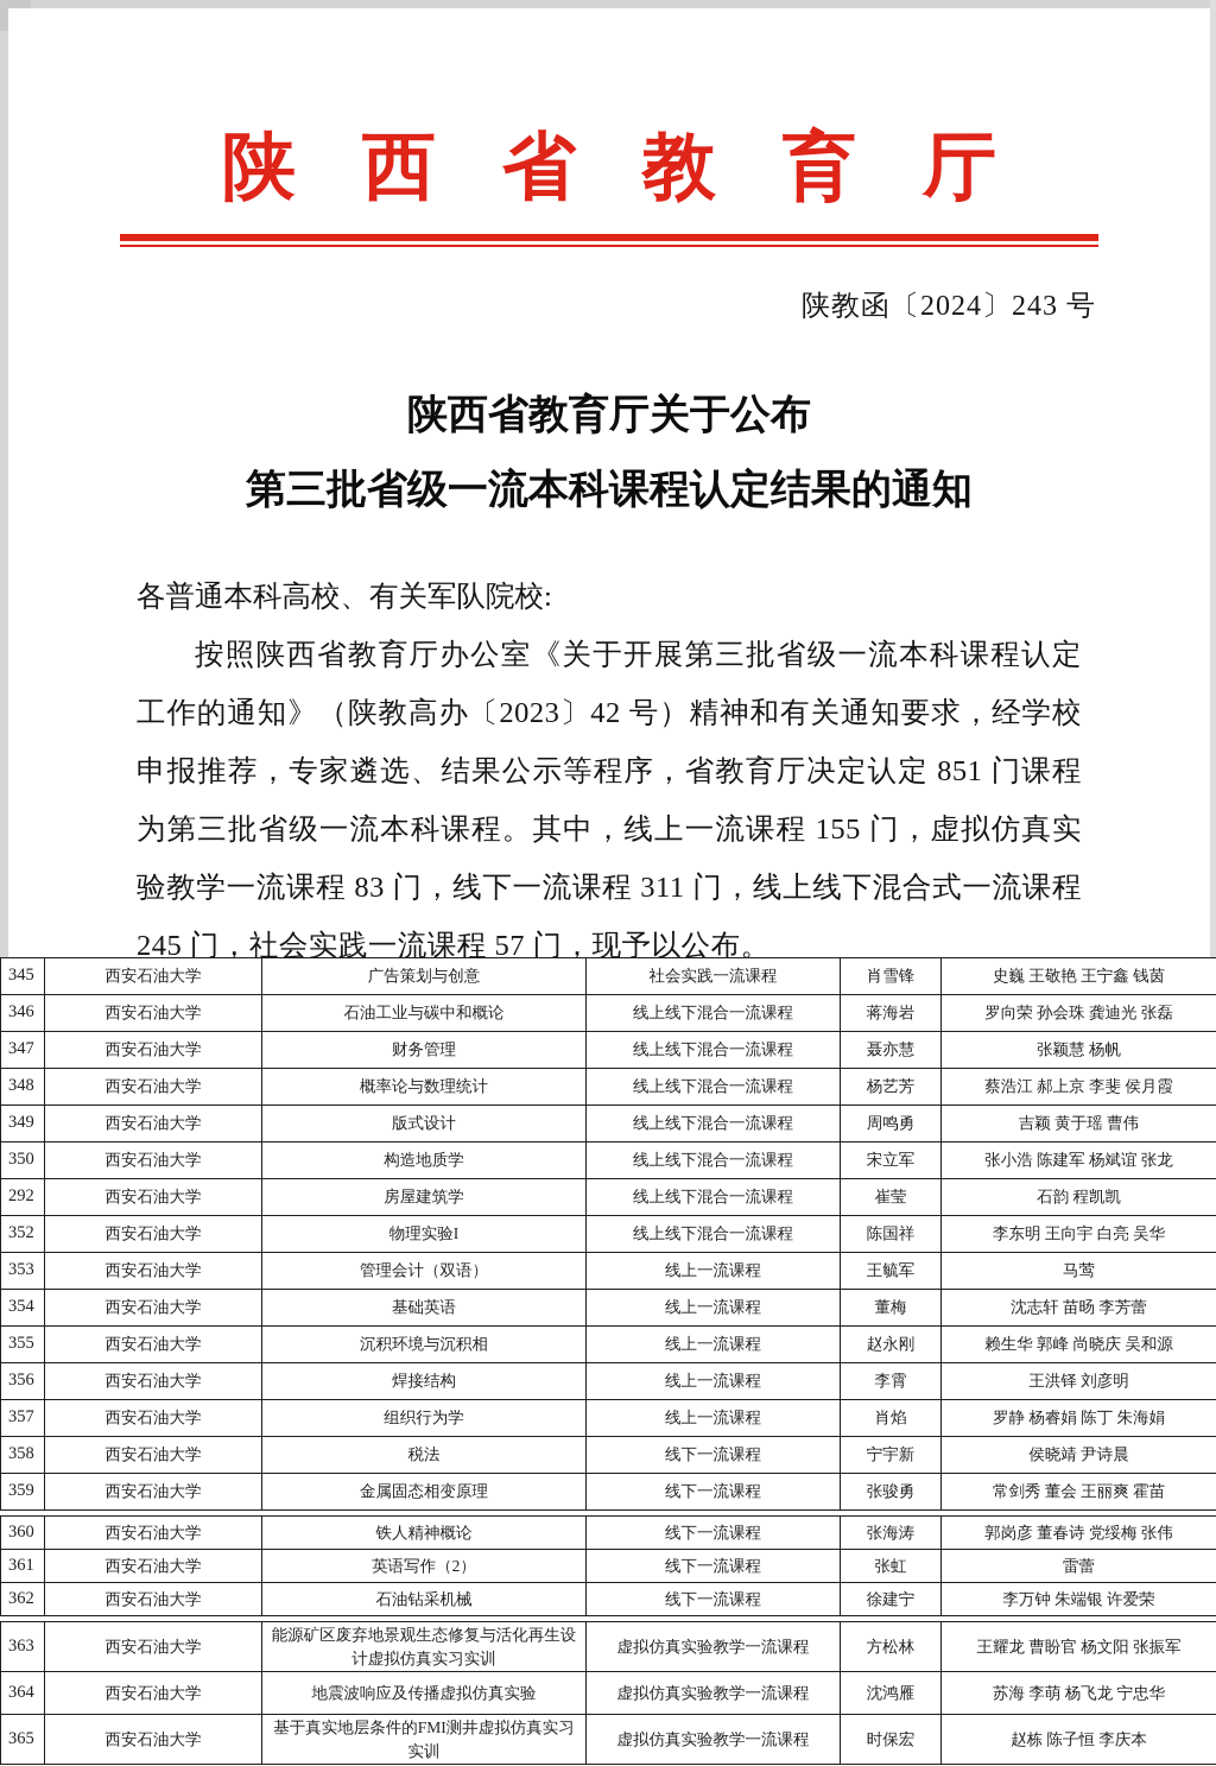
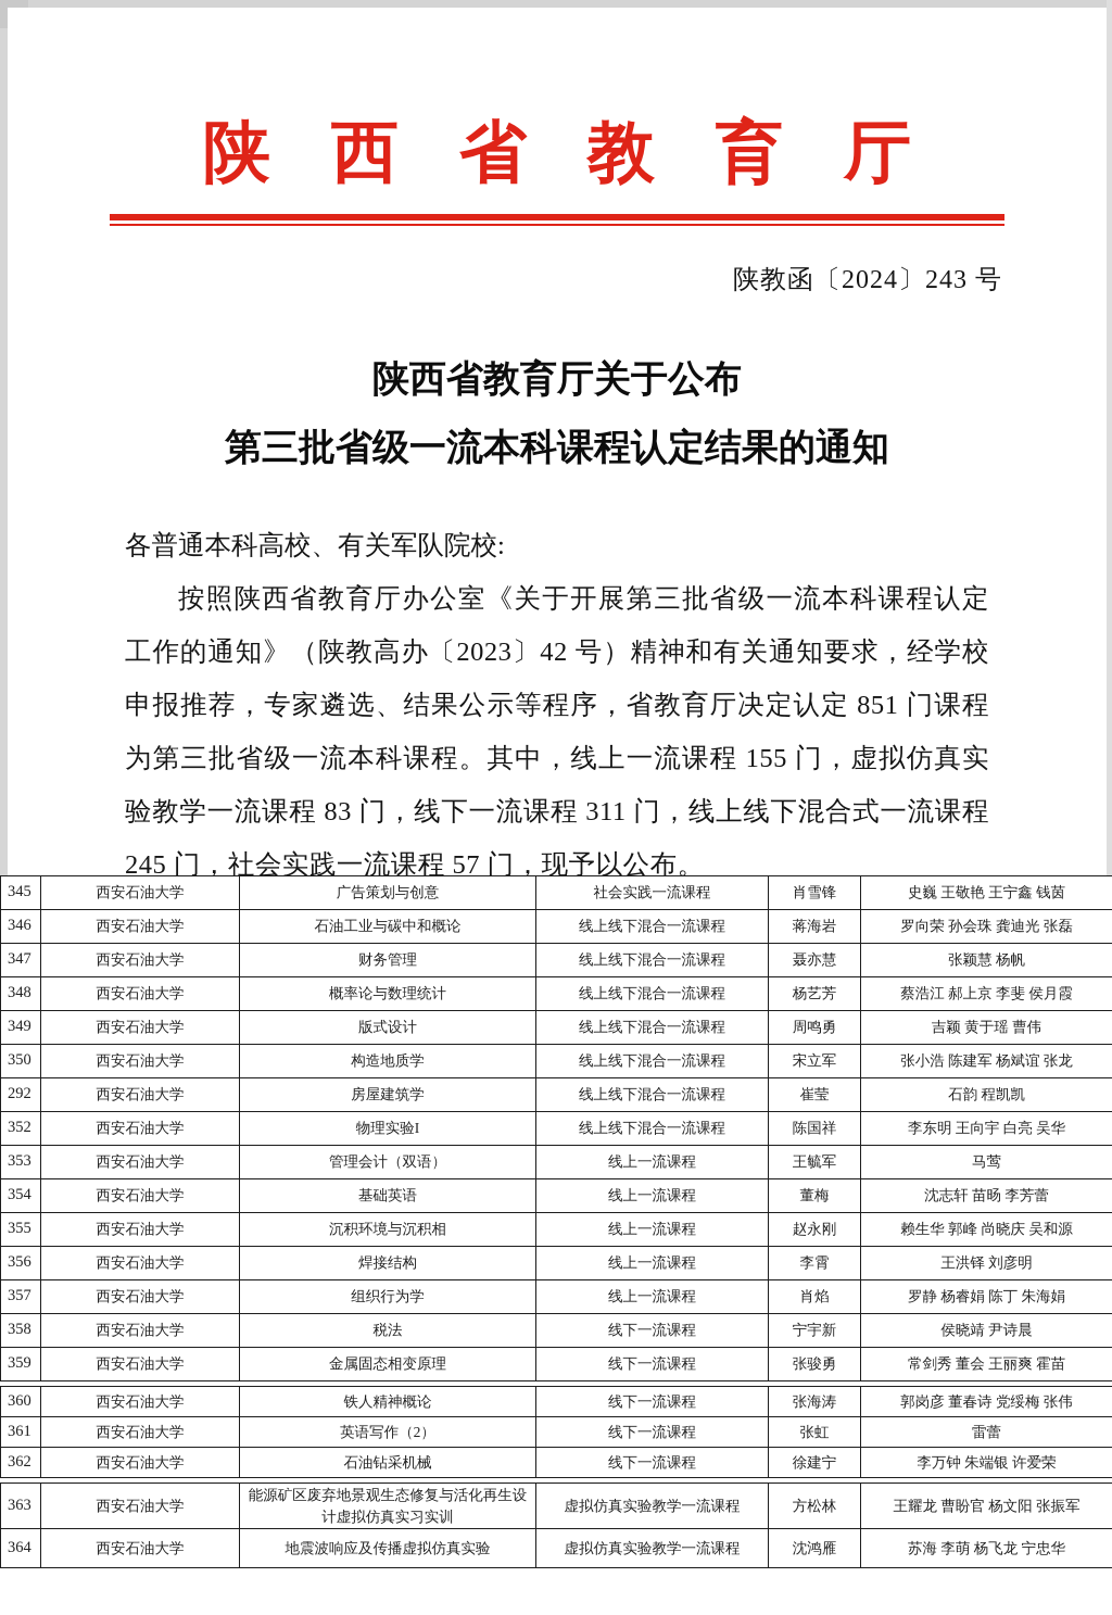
  陕西省教育厅
  陕教函〔2024〕243 号
  陕西省教育厅关于公布
  第三批省级一流本科课程认定结果的通知
  各普通本科高校、有关军队院校:
  按照陕西省教育厅办公室《关于开展第三批省级一流本科课程认定工作的通知》（陕教高办〔2023〕42 号）精神和有关通知要求，经学校申报推荐，专家遴选、结果公示等程序，省教育厅决定认定 851 门课程为第三批省级一流本科课程。其中，线上一流课程 155 门，虚拟仿真实验教学一流课程 83 门，线下一流课程 311 门，线上线下混合式一流课程 245 门，社会实践一流课程 57 门，现予以公布。
  345	西安石油大学	广告策划与创意	社会实践一流课程	肖雪锋	史巍 王敬艳 王宁鑫 钱茵
  346	西安石油大学	石油工业与碳中和概论	线上线下混合一流课程	蒋海岩	罗向荣 孙会珠 龚迪光 张磊
  347	西安石油大学	财务管理	线上线下混合一流课程	聂亦慧	张颖慧 杨帆
  348	西安石油大学	概率论与数理统计	线上线下混合一流课程	杨艺芳	蔡浩江 郝上京 李斐 侯月霞
  349	西安石油大学	版式设计	线上线下混合一流课程	周鸣勇	吉颖 黄于瑶 曹伟
  350	西安石油大学	构造地质学	线上线下混合一流课程	宋立军	张小浩 陈建军 杨斌谊 张龙
  292	西安石油大学	房屋建筑学	线上线下混合一流课程	崔莹	石韵 程凯凯
  352	西安石油大学	物理实验I	线上线下混合一流课程	陈国祥	李东明 王向宇 白亮 吴华
  353	西安石油大学	管理会计（双语）	线上一流课程	王毓军	马莺
  354	西安石油大学	基础英语	线上一流课程	董梅	沈志轩 苗旸 李芳蕾
  355	西安石油大学	沉积环境与沉积相	线上一流课程	赵永刚	赖生华 郭峰 尚晓庆 吴和源
  356	西安石油大学	焊接结构	线上一流课程	李霄	王洪铎 刘彦明
  357	西安石油大学	组织行为学	线上一流课程	肖焰	罗静 杨睿娟 陈丁 朱海娟
  358	西安石油大学	税法	线下一流课程	宁宇新	侯晓靖 尹诗晨
  359	西安石油大学	金属固态相变原理	线下一流课程	张骏勇	常剑秀 董会 王丽爽 霍苗
  360	西安石油大学	铁人精神概论	线下一流课程	张海涛	郭岗彦 董春诗 党绥梅 张伟
  361	西安石油大学	英语写作（2）	线下一流课程	张虹	雷蕾
  362	西安石油大学	石油钻采机械	线下一流课程	徐建宁	李万钟 朱端银 许爱荣
  363	西安石油大学	能源矿区废弃地景观生态修复与活化再生设计虚拟仿真实习实训	虚拟仿真实验教学一流课程	方松林	王耀龙 曹盼官 杨文阳 张振军
  364	西安石油大学	地震波响应及传播虚拟仿真实验	虚拟仿真实验教学一流课程	沈鸿雁	苏海 李萌 杨飞龙 宁忠华
- 365	西安石油大学	基于真实地层条件的FMI测井虚拟仿真实习实训	虚拟仿真实验教学一流课程	时保宏	赵栋 陈子恒 李庆本
